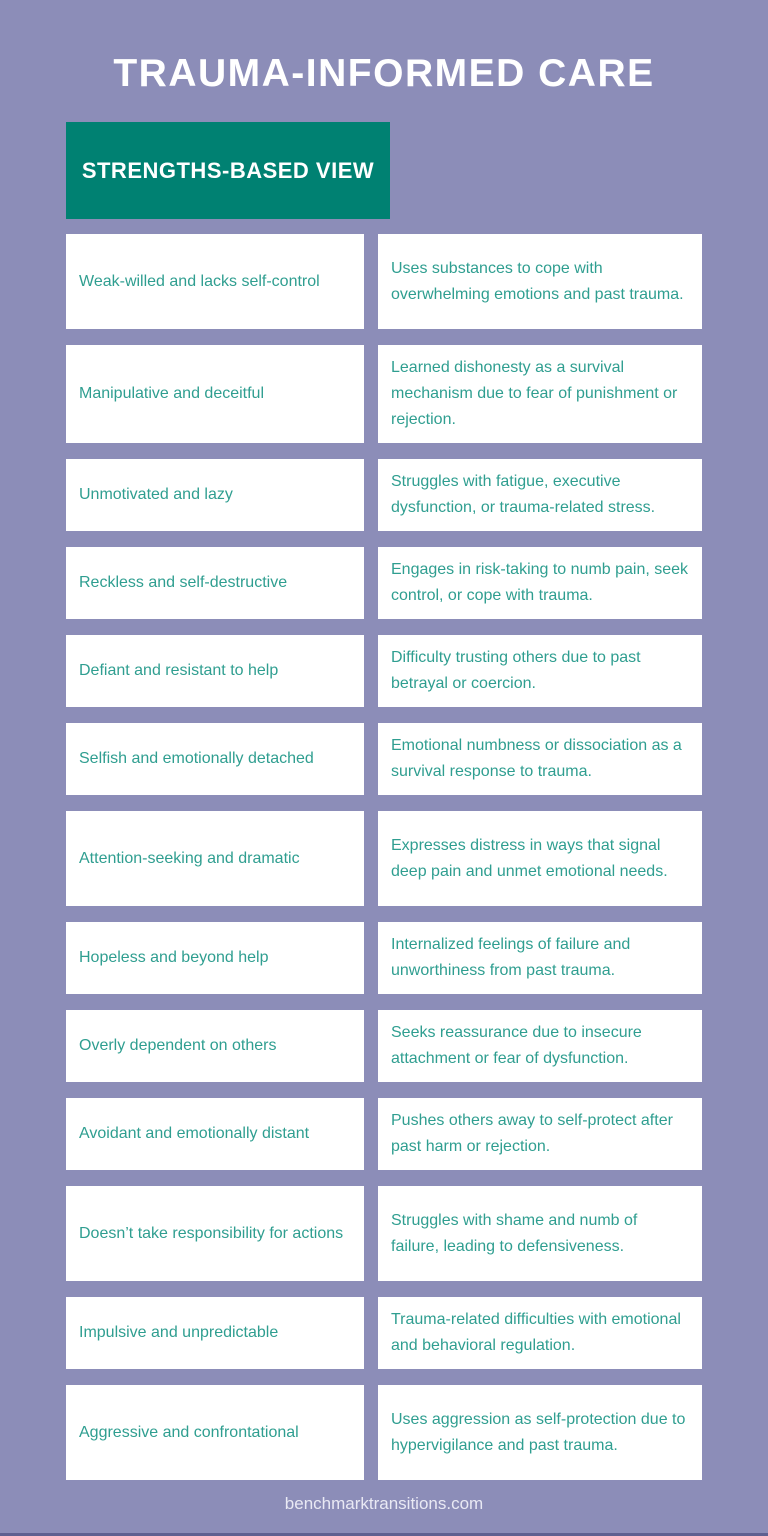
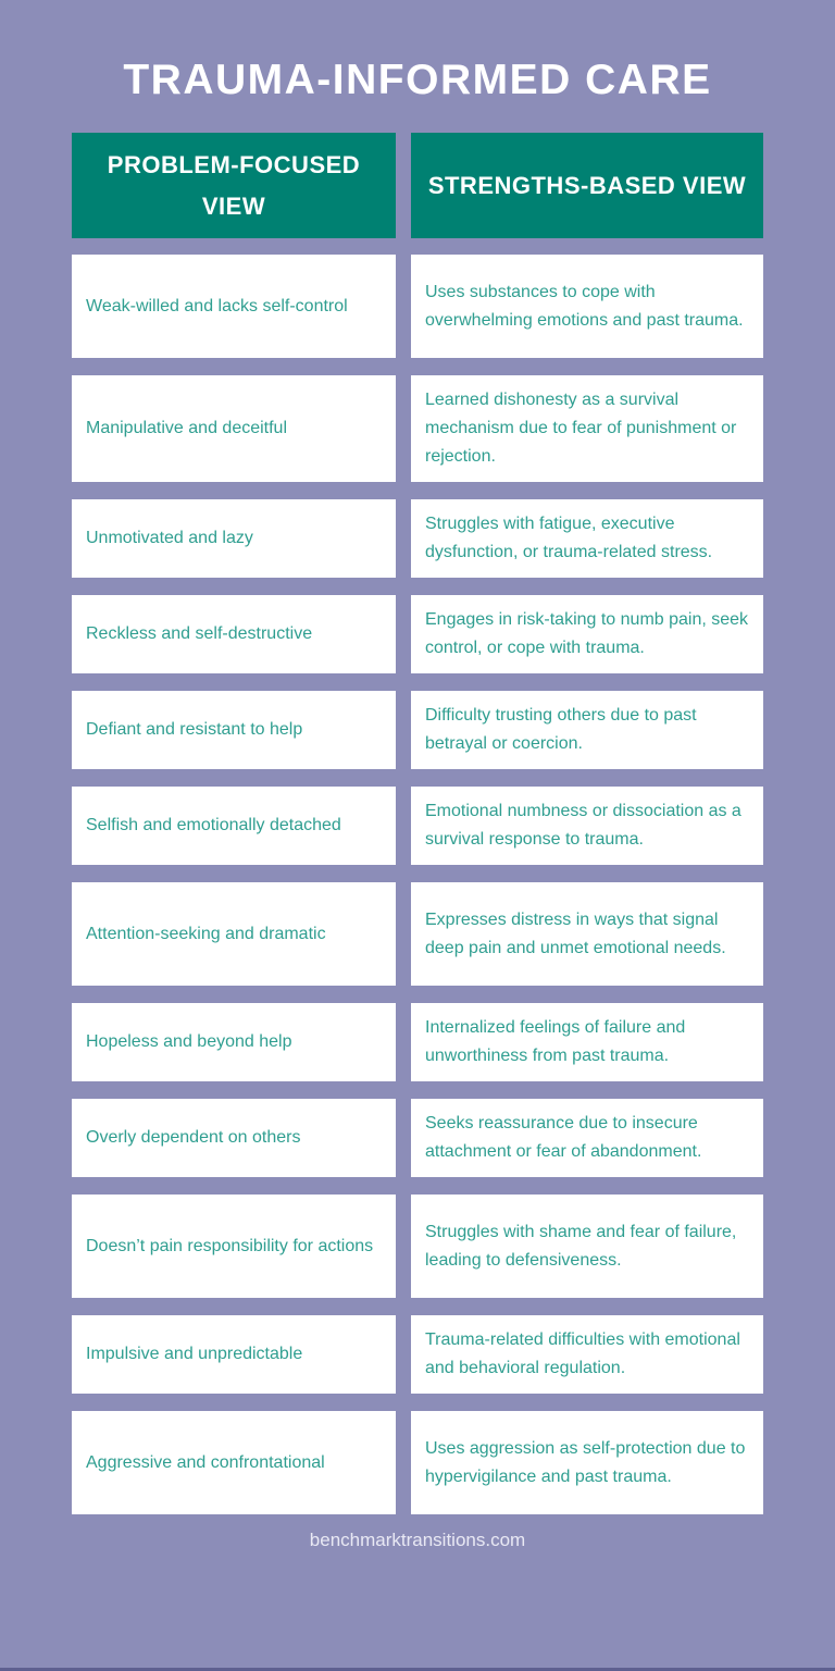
  TRAUMA-INFORMED CARE
+ PROBLEM-FOCUSED VIEW
  STRENGTHS-BASED VIEW
  Weak-willed and lacks self-control
  Uses substances to cope with overwhelming emotions and past trauma.
  Manipulative and deceitful
  Learned dishonesty as a survival mechanism due to fear of punishment or rejection.
  Unmotivated and lazy
  Struggles with fatigue, executive dysfunction, or trauma-related stress.
  Reckless and self-destructive
  Engages in risk-taking to numb pain, seek control, or cope with trauma.
  Defiant and resistant to help
  Difficulty trusting others due to past betrayal or coercion.
  Selfish and emotionally detached
  Emotional numbness or dissociation as a survival response to trauma.
  Attention-seeking and dramatic
  Expresses distress in ways that signal deep pain and unmet emotional needs.
  Hopeless and beyond help
  Internalized feelings of failure and unworthiness from past trauma.
  Overly dependent on others
- Seeks reassurance due to insecure attachment or fear of dysfunction.
+ Seeks reassurance due to insecure attachment or fear of abandonment.
- Avoidant and emotionally distant
- Pushes others away to self-protect after past harm or rejection.
- Doesn’t take responsibility for actions
+ Doesn’t pain responsibility for actions
- Struggles with shame and numb of failure, leading to defensiveness.
+ Struggles with shame and fear of failure, leading to defensiveness.
  Impulsive and unpredictable
  Trauma-related difficulties with emotional and behavioral regulation.
  Aggressive and confrontational
  Uses aggression as self-protection due to hypervigilance and past trauma.
  benchmarktransitions.com
